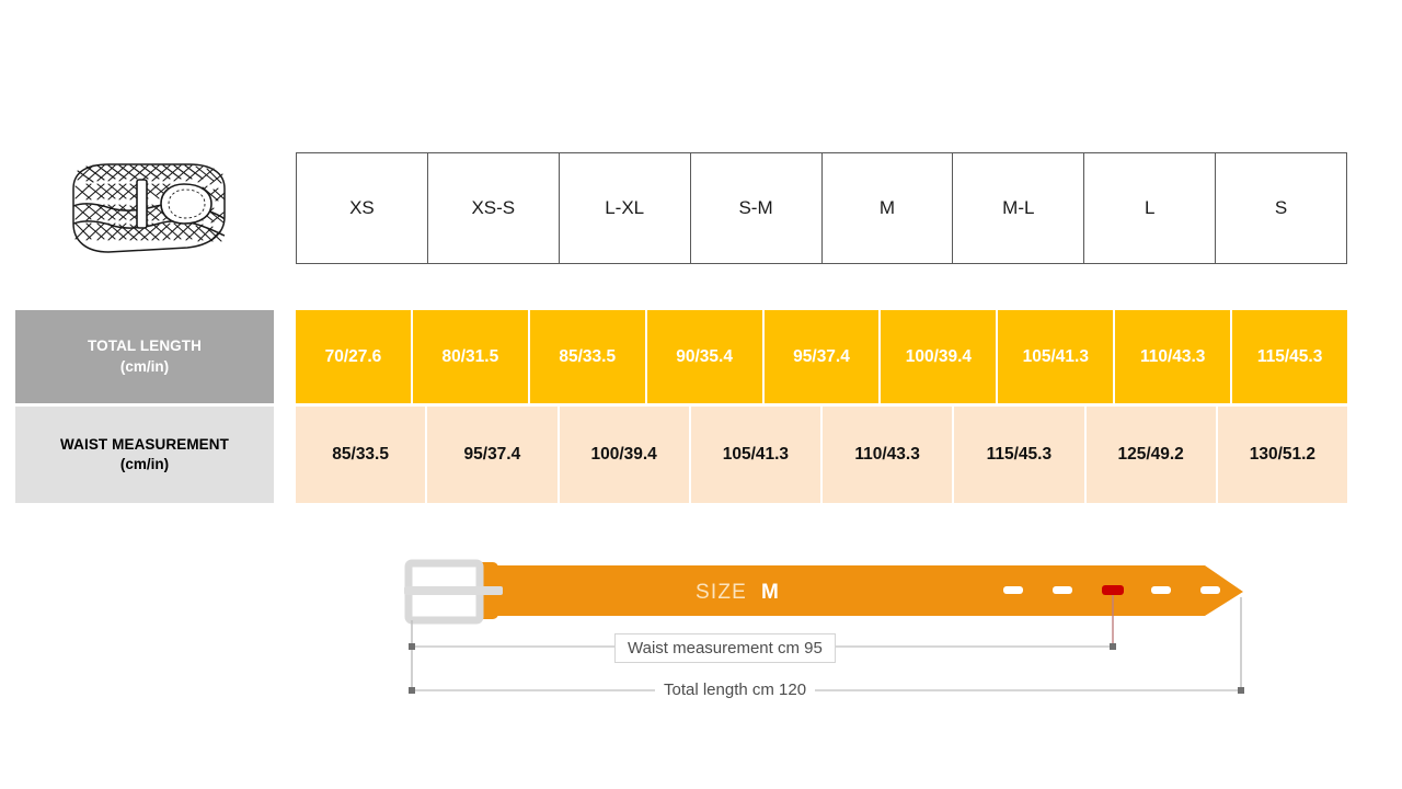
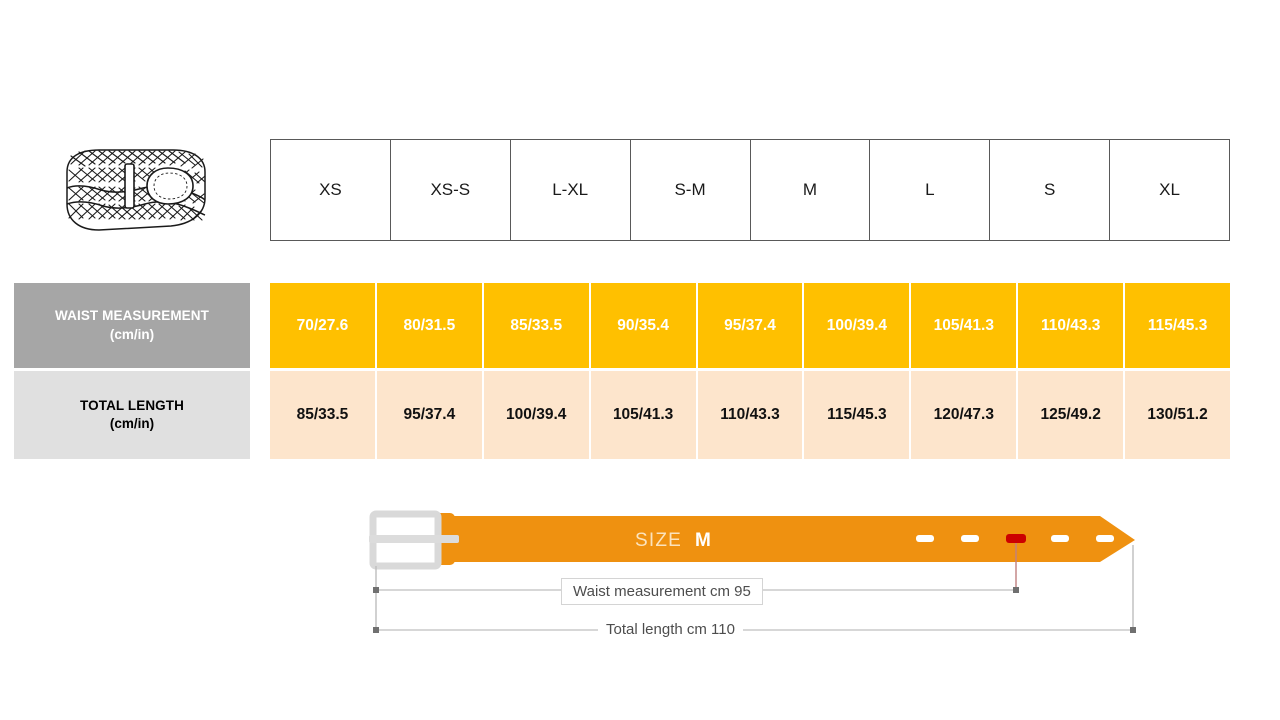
  XS
  XS-S
  L-XL
  S-M
  M
- M-L
  L
  S
+ XL
- TOTAL LENGTH
+ WAIST MEASUREMENT
  (cm/in)
  70/27.6
  80/31.5
  85/33.5
  90/35.4
  95/37.4
  100/39.4
  105/41.3
  110/43.3
  115/45.3
- WAIST MEASUREMENT
+ TOTAL LENGTH
  (cm/in)
  85/33.5
  95/37.4
  100/39.4
  105/41.3
  110/43.3
  115/45.3
+ 120/47.3
  125/49.2
  130/51.2
  SIZE
  M
  Waist measurement cm 95
- Total length cm 120
+ Total length cm 110
